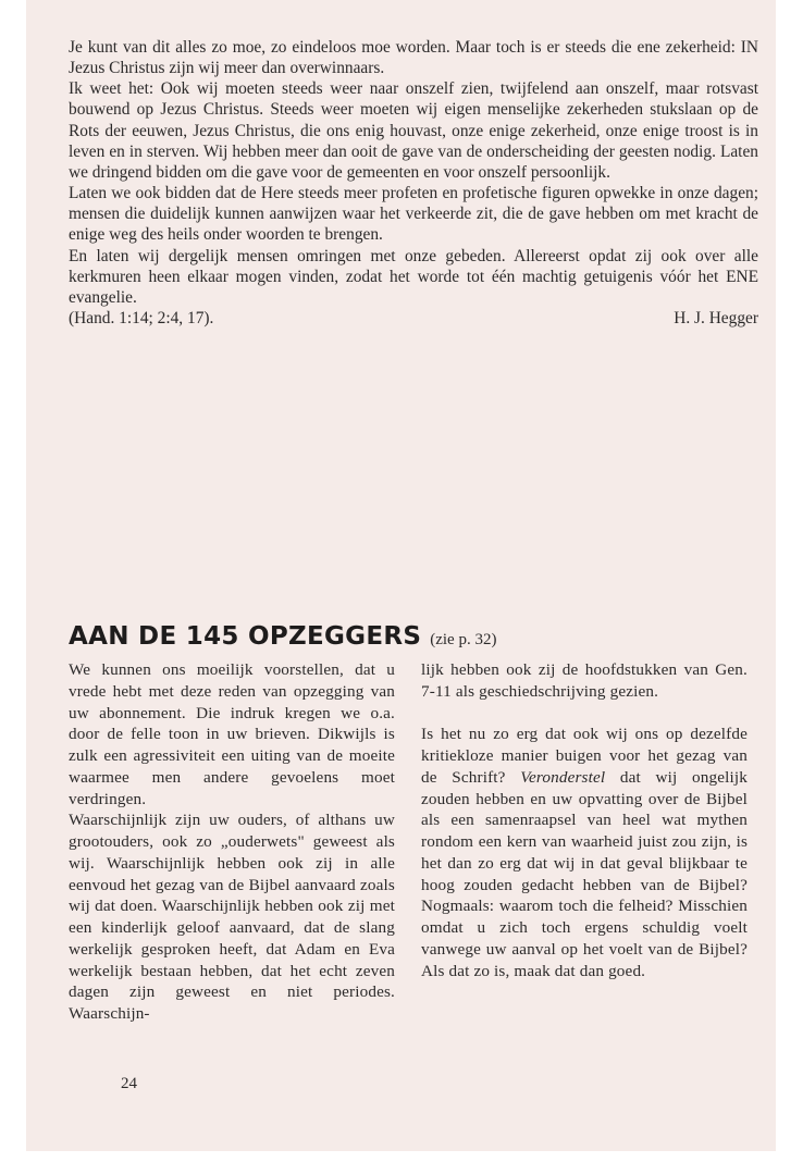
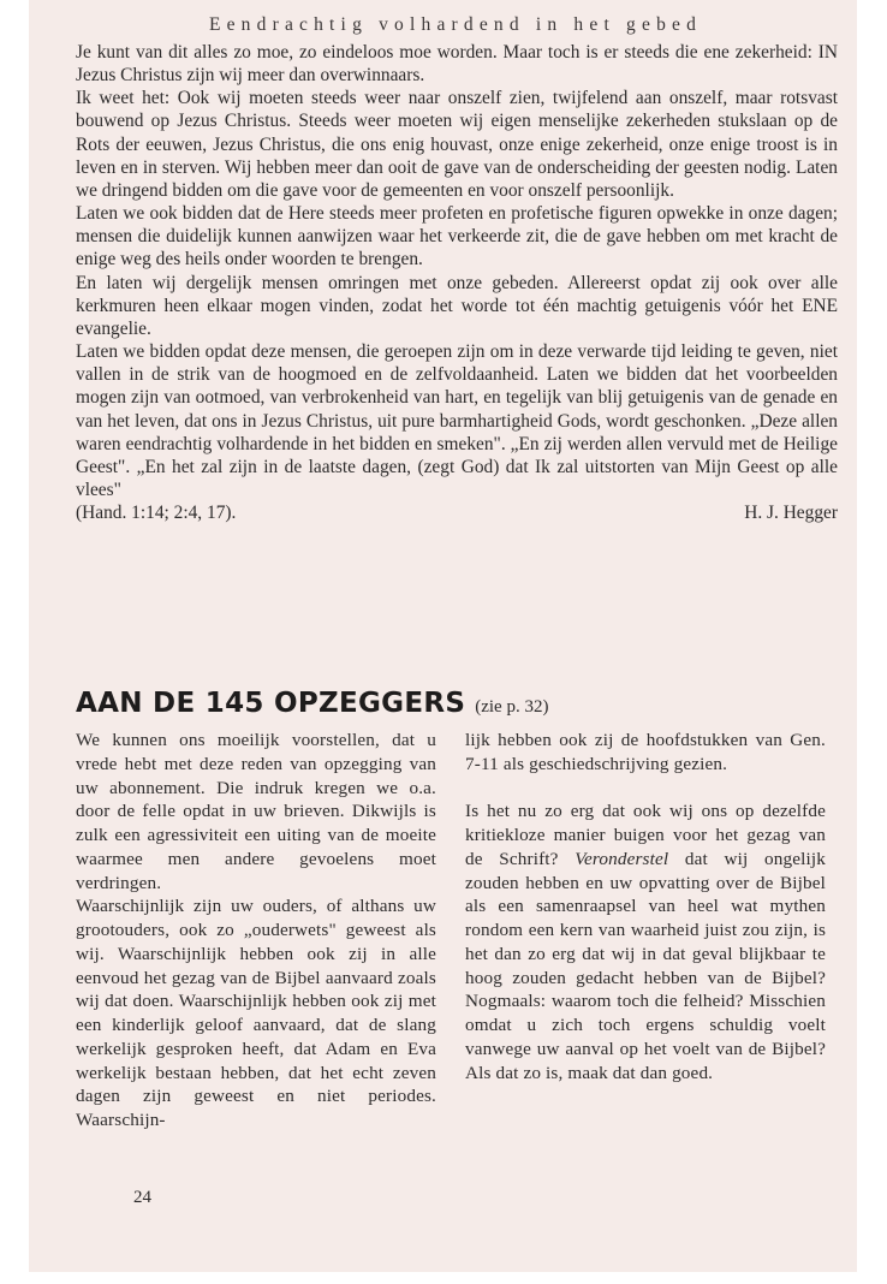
+ Eendrachtig volhardend in het gebed
  Je kunt van dit alles zo moe, zo eindeloos moe worden. Maar toch is er steeds die ene zekerheid: IN Jezus Christus zijn wij meer dan overwinnaars.
  Ik weet het: Ook wij moeten steeds weer naar onszelf zien, twijfelend aan onszelf, maar rotsvast bouwend op Jezus Christus. Steeds weer moeten wij eigen menselijke zekerheden stukslaan op de Rots der eeuwen, Jezus Christus, die ons enig houvast, onze enige zekerheid, onze enige troost is in leven en in sterven. Wij hebben meer dan ooit de gave van de onderscheiding der geesten nodig. Laten we dringend bidden om die gave voor de gemeenten en voor onszelf persoonlijk.
  Laten we ook bidden dat de Here steeds meer profeten en profetische figuren opwekke in onze dagen; mensen die duidelijk kunnen aanwijzen waar het verkeerde zit, die de gave hebben om met kracht de enige weg des heils onder woorden te brengen.
  En laten wij dergelijk mensen omringen met onze gebeden. Allereerst opdat zij ook over alle kerkmuren heen elkaar mogen vinden, zodat het worde tot één machtig getuigenis vóór het ENE evangelie.
+ Laten we bidden opdat deze mensen, die geroepen zijn om in deze verwarde tijd leiding te geven, niet vallen in de strik van de hoogmoed en de zelfvoldaanheid. Laten we bidden dat het voorbeelden mogen zijn van ootmoed, van verbrokenheid van hart, en tegelijk van blij getuigenis van de genade en van het leven, dat ons in Jezus Christus, uit pure barmhartigheid Gods, wordt geschonken. „Deze allen waren eendrachtig volhardende in het bidden en smeken". „En zij werden allen vervuld met de Heilige Geest". „En het zal zijn in de laatste dagen, (zegt God) dat Ik zal uitstorten van Mijn Geest op alle vlees"
  (Hand. 1:14; 2:4, 17).
  H. J. Hegger
  AAN DE 145 OPZEGGERS
  (zie p. 32)
- We kunnen ons moeilijk voorstellen, dat u vrede hebt met deze reden van opzegging van uw abonnement. Die indruk kregen we o.a. door de felle toon in uw brieven. Dikwijls is zulk een agressiviteit een uiting van de moeite waarmee men andere gevoelens moet verdringen.
+ We kunnen ons moeilijk voorstellen, dat u vrede hebt met deze reden van opzegging van uw abonnement. Die indruk kregen we o.a. door de felle opdat in uw brieven. Dikwijls is zulk een agressiviteit een uiting van de moeite waarmee men andere gevoelens moet verdringen.
  Waarschijnlijk zijn uw ouders, of althans uw grootouders, ook zo „ouderwets" geweest als wij. Waarschijnlijk hebben ook zij in alle eenvoud het gezag van de Bijbel aanvaard zoals wij dat doen. Waarschijnlijk hebben ook zij met een kinderlijk geloof aanvaard, dat de slang werkelijk gesproken heeft, dat Adam en Eva werkelijk bestaan hebben, dat het echt zeven dagen zijn geweest en niet periodes. Waarschijn-
  lijk hebben ook zij de hoofdstukken van Gen. 7-11 als geschiedschrijving gezien.
  Is het nu zo erg dat ook wij ons op dezelfde kritiekloze manier buigen voor het gezag van de Schrift? Veronderstel dat wij ongelijk zouden hebben en uw opvatting over de Bijbel als een samenraapsel van heel wat mythen rondom een kern van waarheid juist zou zijn, is het dan zo erg dat wij in dat geval blijkbaar te hoog zouden gedacht hebben van de Bijbel? Nogmaals: waarom toch die felheid? Misschien omdat u zich toch ergens schuldig voelt vanwege uw aanval op het voelt van de Bijbel? Als dat zo is, maak dat dan goed.
  24
